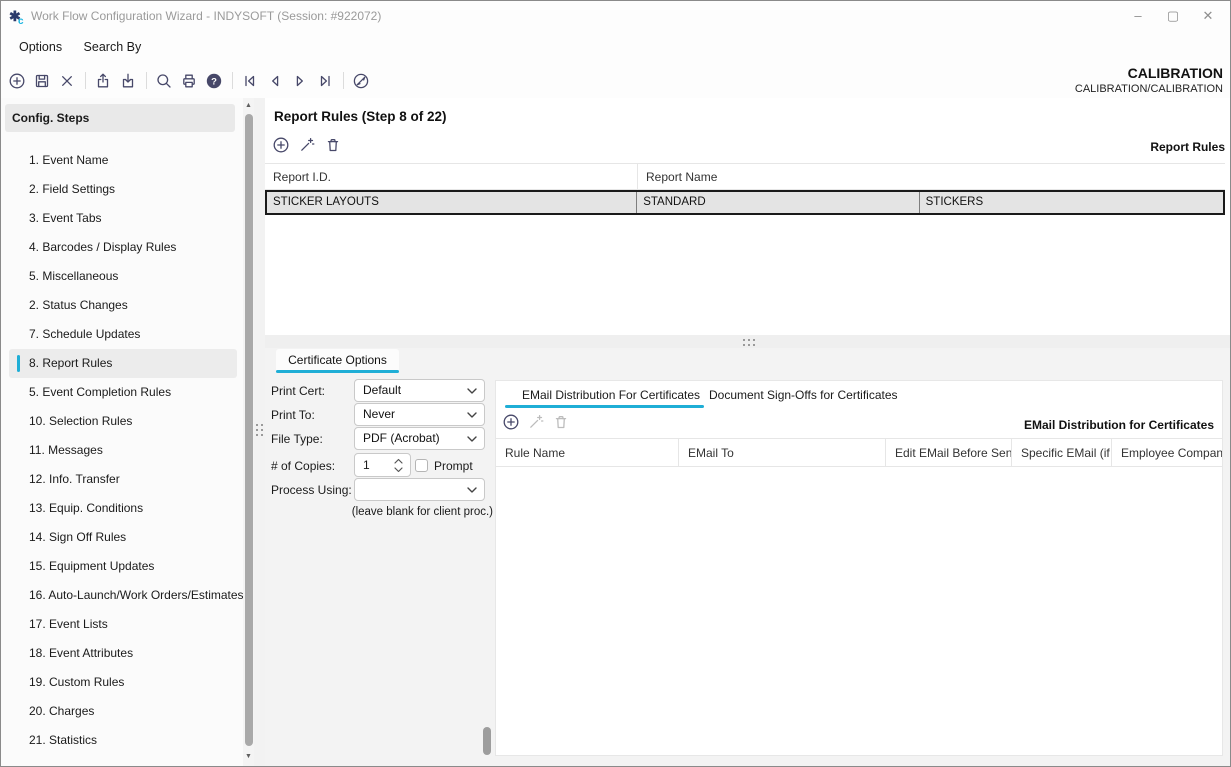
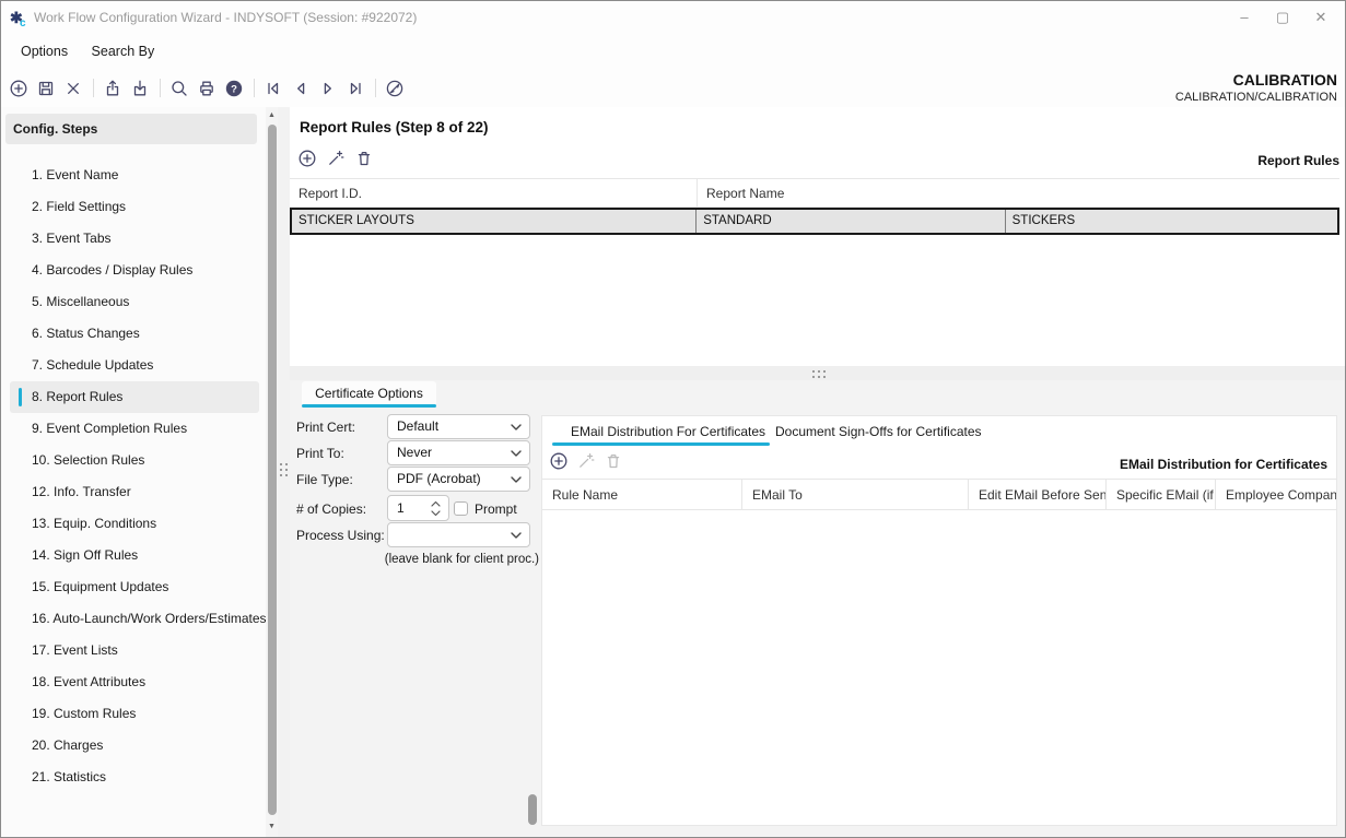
  ✱
  c
  Work Flow Configuration Wizard - INDYSOFT (Session: #922072)
  –
  ▢
  ✕
  Options Search By
  ?
  CALIBRATION
  CALIBRATION/CALIBRATION
  Config. Steps
  1. Event Name
  2. Field Settings
  3. Event Tabs
  4. Barcodes / Display Rules
  5. Miscellaneous
- 2. Status Changes
+ 6. Status Changes
  7. Schedule Updates
  8. Report Rules
- 5. Event Completion Rules
+ 9. Event Completion Rules
  10. Selection Rules
- 11. Messages
  12. Info. Transfer
  13. Equip. Conditions
  14. Sign Off Rules
  15. Equipment Updates
  16. Auto-Launch/Work Orders/Estimates
  17. Event Lists
  18. Event Attributes
  19. Custom Rules
  20. Charges
  21. Statistics
  Report Rules (Step 8 of 22)
  Report Rules
  Report I.D.
  Report Name
  STICKER LAYOUTS
  STANDARD
  STICKERS
  Certificate Options
  Print Cert:
  Default
  Print To:
  Never
  File Type:
  PDF (Acrobat)
  # of Copies:
  1
  Prompt
  Process Using:
  (leave blank for client proc.)
  EMail Distribution For Certificates
  Document Sign-Offs for Certificates
  EMail Distribution for Certificates
  Rule Name
  EMail To
  Edit EMail Before Sen
  Specific EMail (if
  Employee Compan
